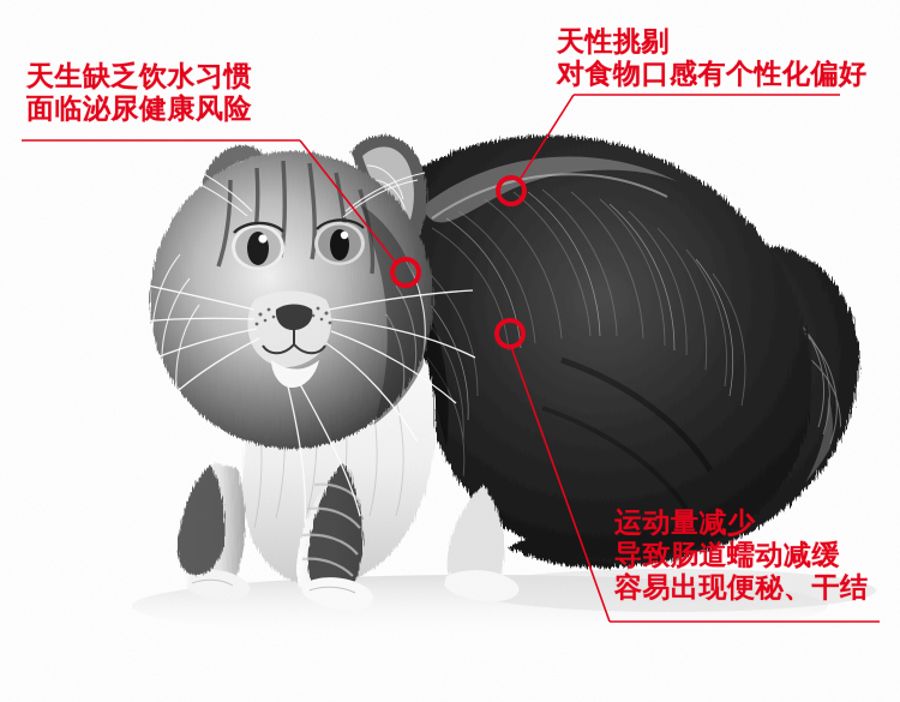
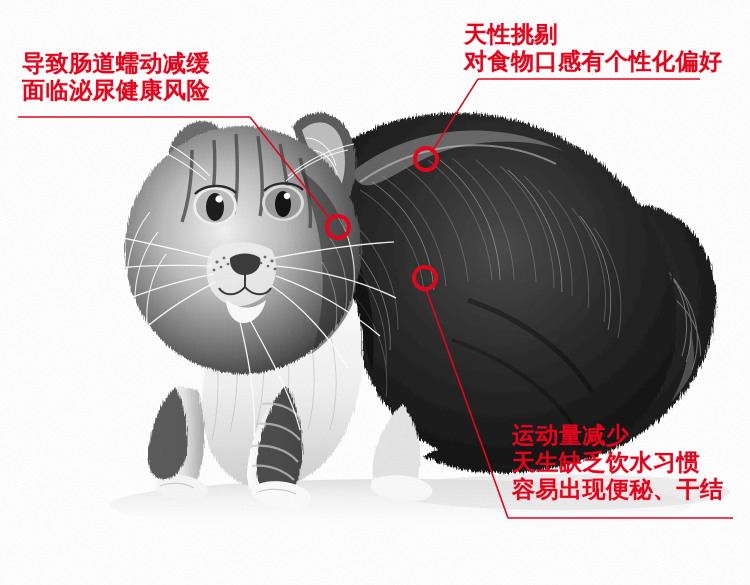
- 天生缺乏饮水习惯
+ 导致肠道蠕动减缓
  面临泌尿健康风险
  天性挑剔
  对食物口感有个性化偏好
  运动量减少
- 导致肠道蠕动减缓
+ 天生缺乏饮水习惯
  容易出现便秘、干结
